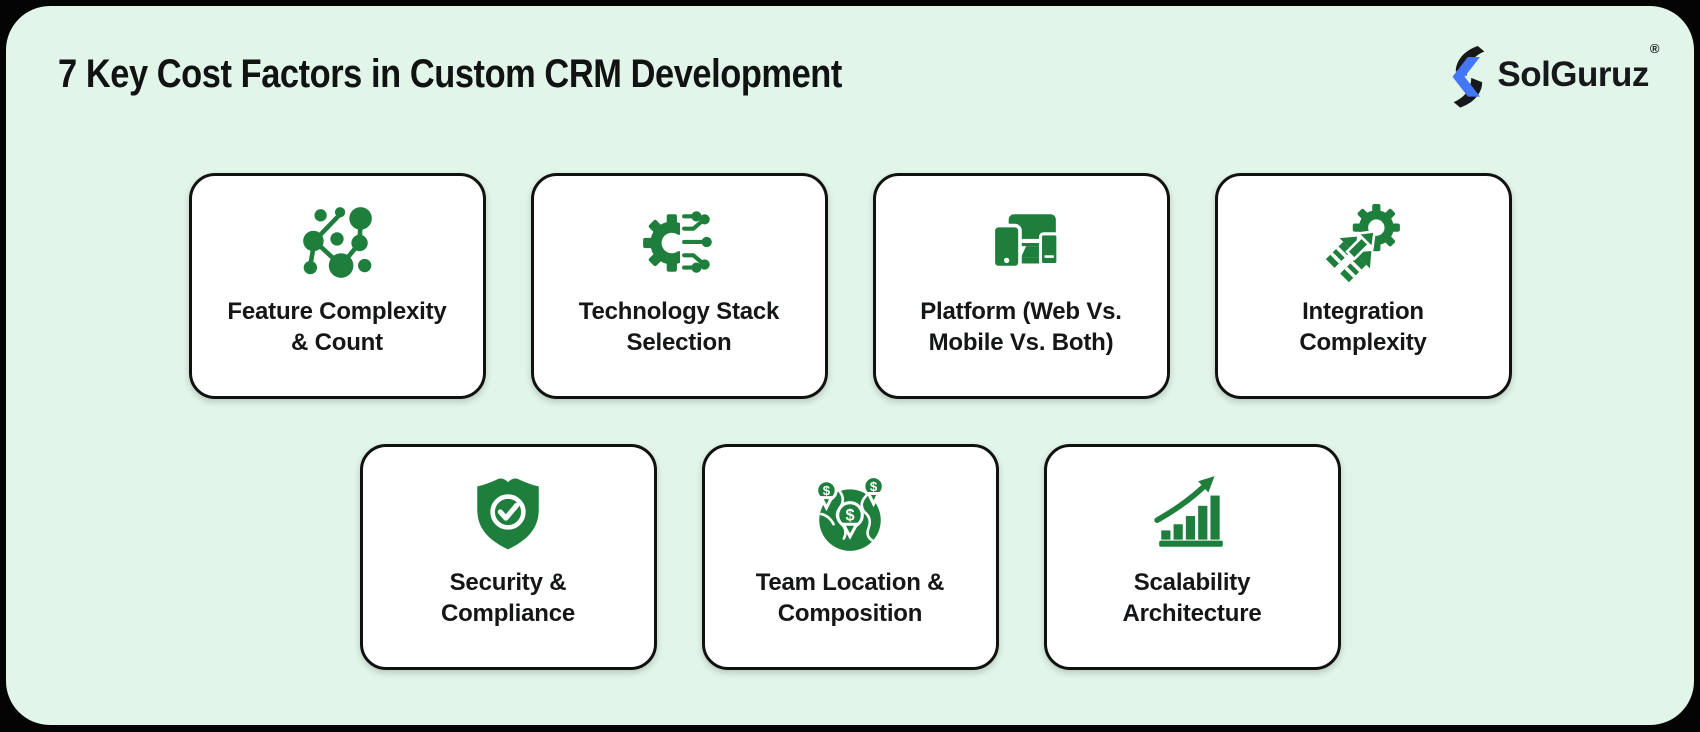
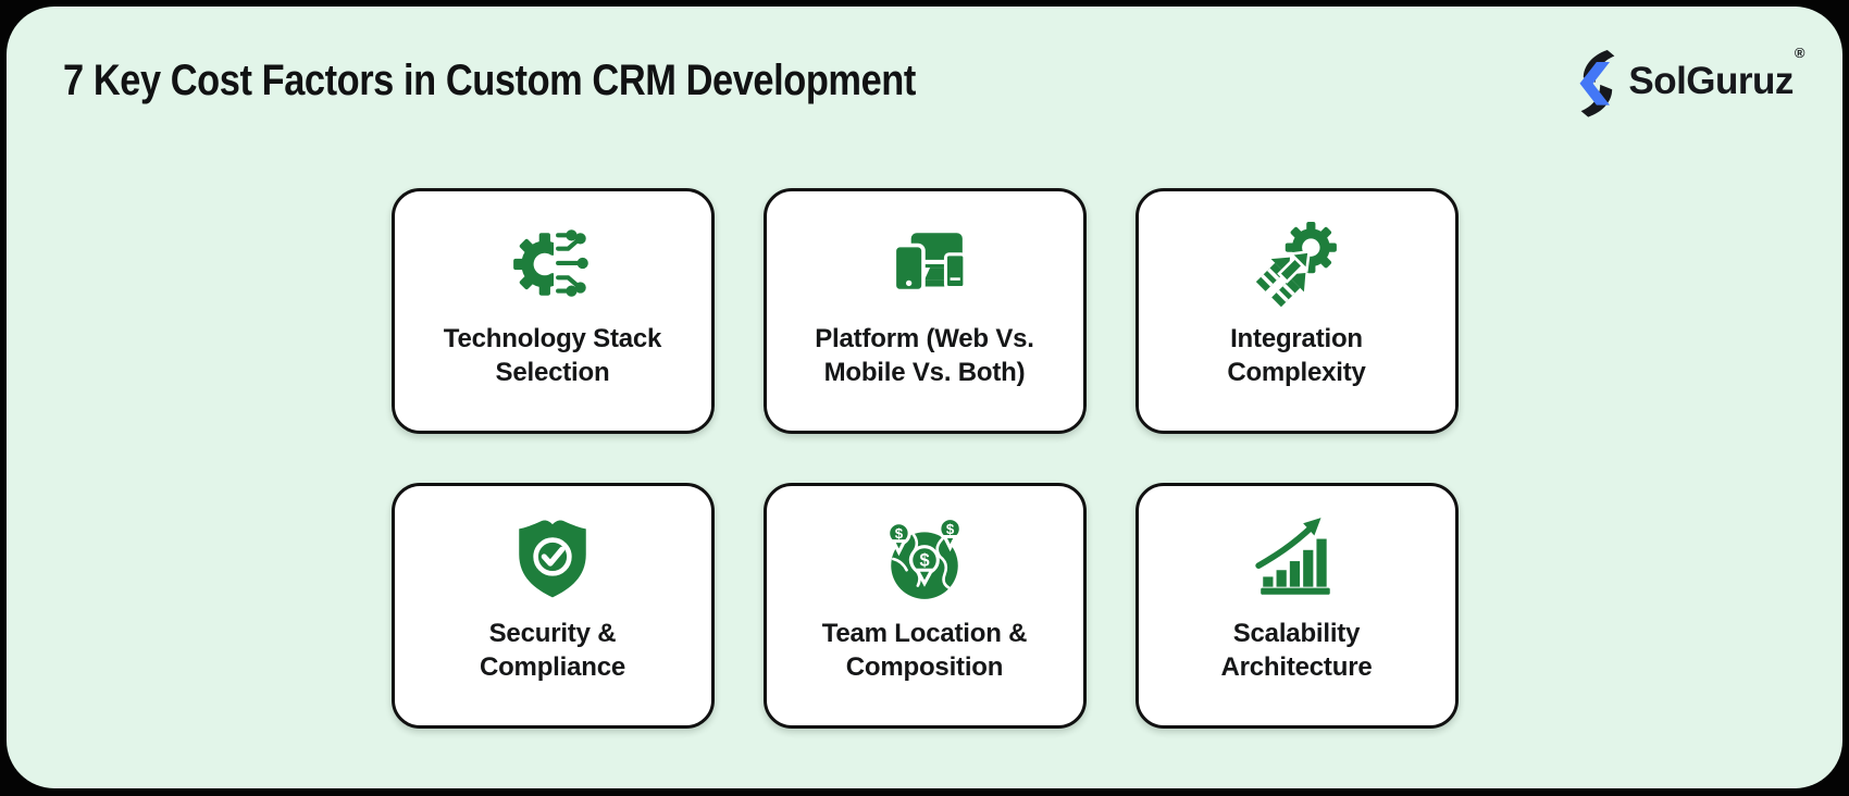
  7 Key Cost Factors in Custom CRM Development
  SolGuruz®
- Feature Complexity
- & Count
  Technology Stack
  Selection
  Platform (Web Vs.
  Mobile Vs. Both)
  Integration
  Complexity
  Security &
  Compliance
  $
  $
  $
  Team Location &
  Composition
  Scalability
  Architecture
